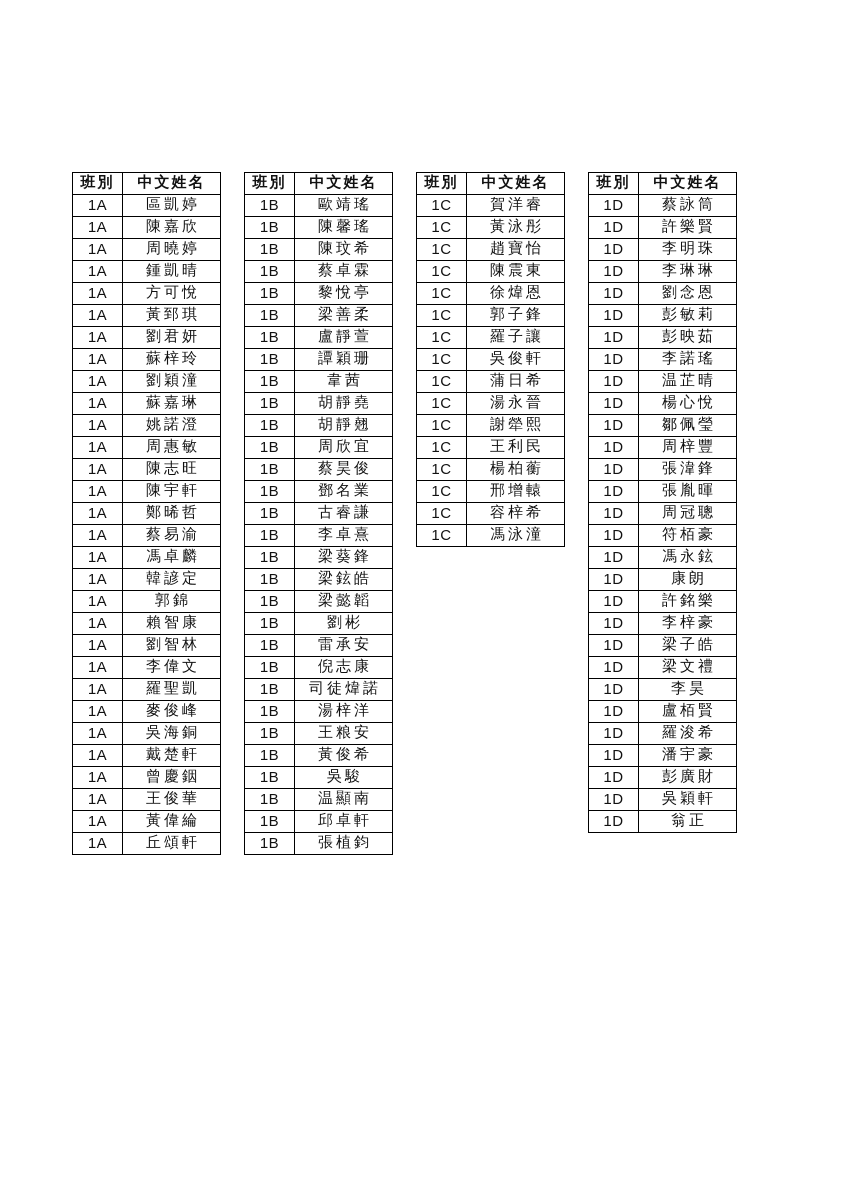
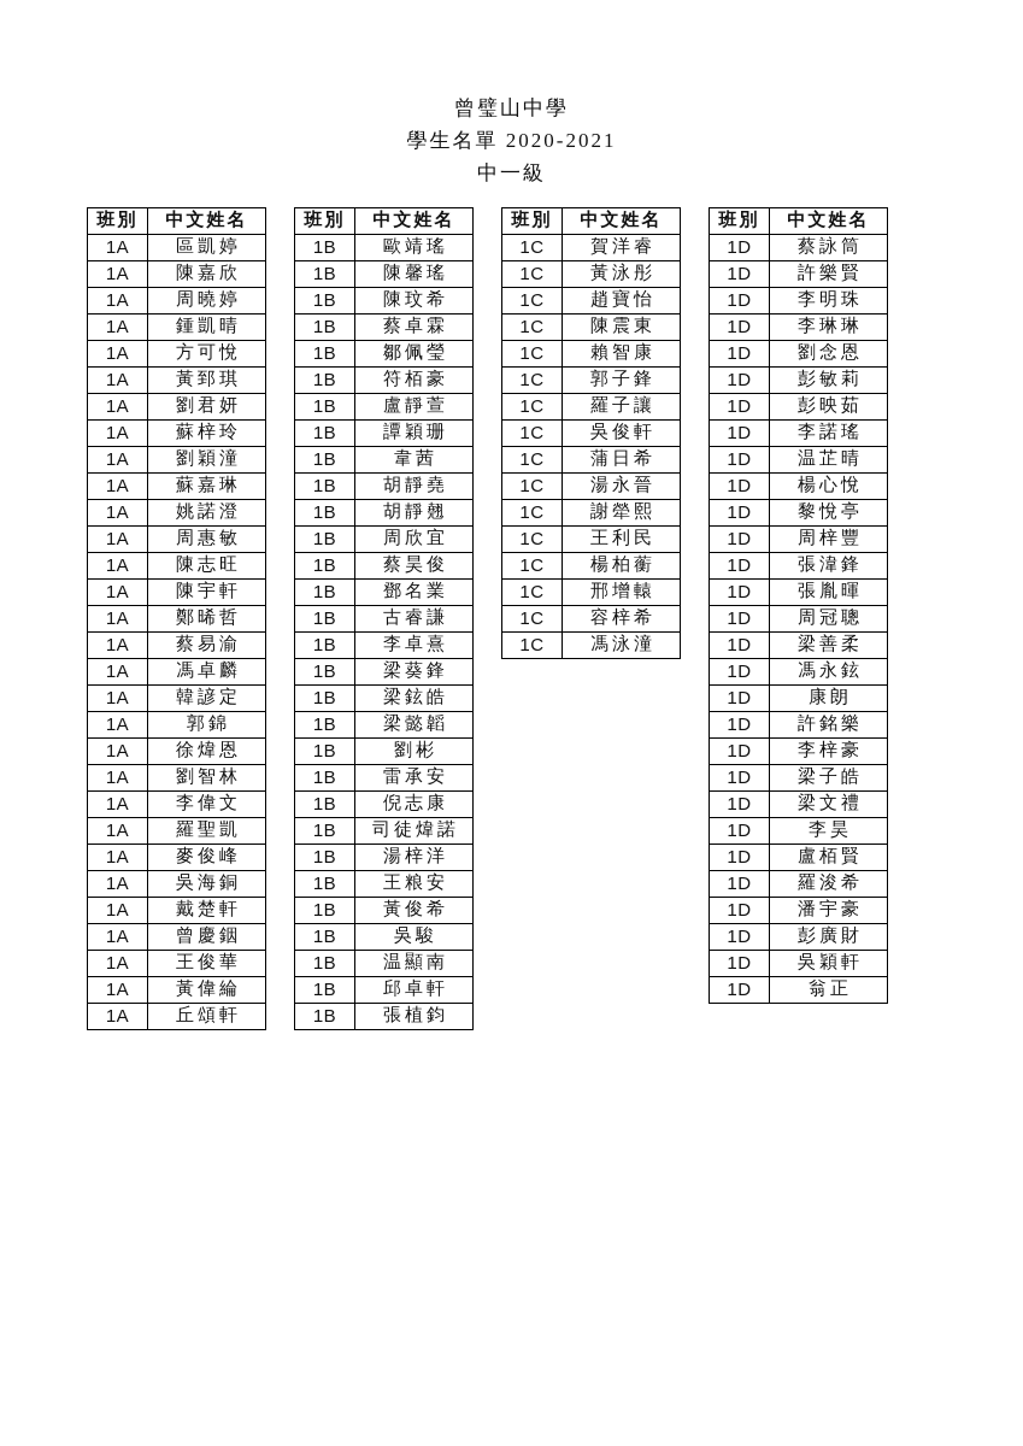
+ 曾璧山中學
+ 學生名單 2020-2021
+ 中一級
  班別	中文姓名
  1A	區凱婷
  1A	陳嘉欣
  1A	周曉婷
  1A	鍾凱晴
  1A	方可悅
  1A	黃郅琪
  1A	劉君妍
  1A	蘇梓玲
  1A	劉穎潼
  1A	蘇嘉琳
  1A	姚諾澄
  1A	周惠敏
  1A	陳志旺
  1A	陳宇軒
  1A	鄭晞哲
  1A	蔡易渝
  1A	馮卓麟
  1A	韓諺定
  1A	郭錦
- 1A	賴智康
+ 1A	徐煒恩
  1A	劉智林
  1A	李偉文
  1A	羅聖凱
  1A	麥俊峰
  1A	吳海銅
  1A	戴楚軒
  1A	曾慶銦
  1A	王俊華
  1A	黃偉綸
  1A	丘頌軒
  班別	中文姓名
  1B	歐靖瑤
  1B	陳馨瑤
  1B	陳玟希
  1B	蔡卓霖
- 1B	黎悅亭
+ 1B	鄒佩瑩
- 1B	梁善柔
+ 1B	符栢豪
  1B	盧靜萱
  1B	譚穎珊
  1B	韋茜
  1B	胡靜堯
  1B	胡靜翹
  1B	周欣宜
  1B	蔡昊俊
  1B	鄧名業
  1B	古睿謙
  1B	李卓熹
  1B	梁葵鋒
  1B	梁鉉皓
  1B	梁懿韜
  1B	劉彬
  1B	雷承安
  1B	倪志康
  1B	司徒煒諾
  1B	湯梓洋
  1B	王粮安
  1B	黃俊希
  1B	吳駿
  1B	温顯南
  1B	邱卓軒
  1B	張植鈞
  班別	中文姓名
  1C	賀洋睿
  1C	黃泳彤
  1C	趙寶怡
  1C	陳震東
- 1C	徐煒恩
+ 1C	賴智康
  1C	郭子鋒
  1C	羅子讓
  1C	吳俊軒
  1C	蒲日希
  1C	湯永晉
  1C	謝犖熙
  1C	王利民
  1C	楊柏蘅
  1C	邢增轅
  1C	容梓希
  1C	馮泳潼
  班別	中文姓名
  1D	蔡詠筒
  1D	許樂賢
  1D	李明珠
  1D	李琳琳
  1D	劉念恩
  1D	彭敏莉
  1D	彭映茹
  1D	李諾瑤
  1D	温芷晴
  1D	楊心悅
- 1D	鄒佩瑩
+ 1D	黎悅亭
  1D	周梓豐
  1D	張湋鋒
  1D	張胤暉
  1D	周冠聰
- 1D	符栢豪
+ 1D	梁善柔
  1D	馮永鉉
  1D	康朗
  1D	許銘樂
  1D	李梓豪
  1D	梁子皓
  1D	梁文禮
  1D	李昊
  1D	盧栢賢
  1D	羅浚希
  1D	潘宇豪
  1D	彭廣財
  1D	吳穎軒
  1D	翁正
